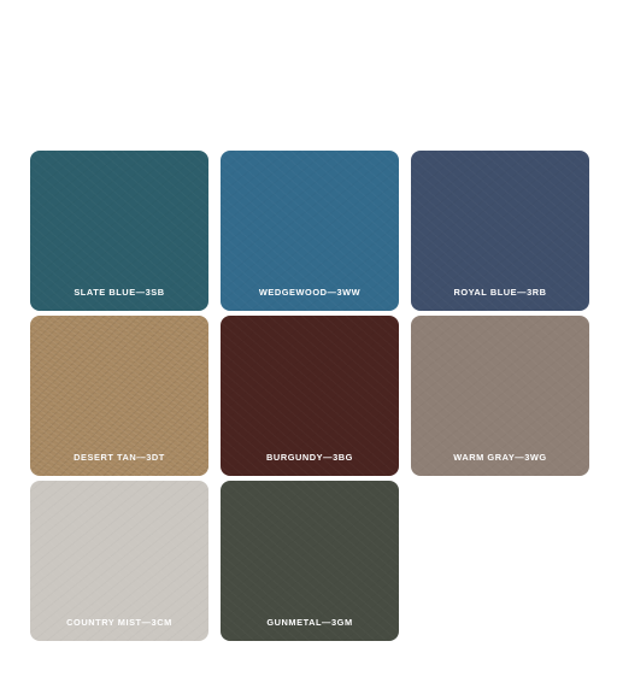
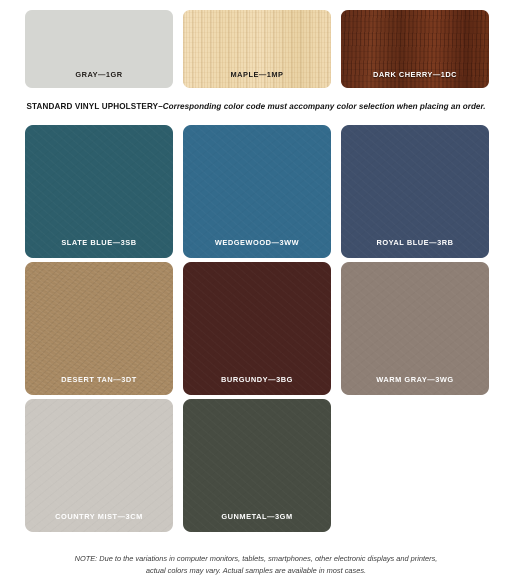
+ GRAY—1GR
+ MAPLE—1MP
+ DARK CHERRY—1DC
+ STANDARD VINYL UPHOLSTERY–Corresponding color code must accompany color selection when placing an order.
+ NOTE: Due to the variations in computer monitors, tablets, smartphones, other electronic displays and printers,
+ actual colors may vary. Actual samples are available in most cases.
